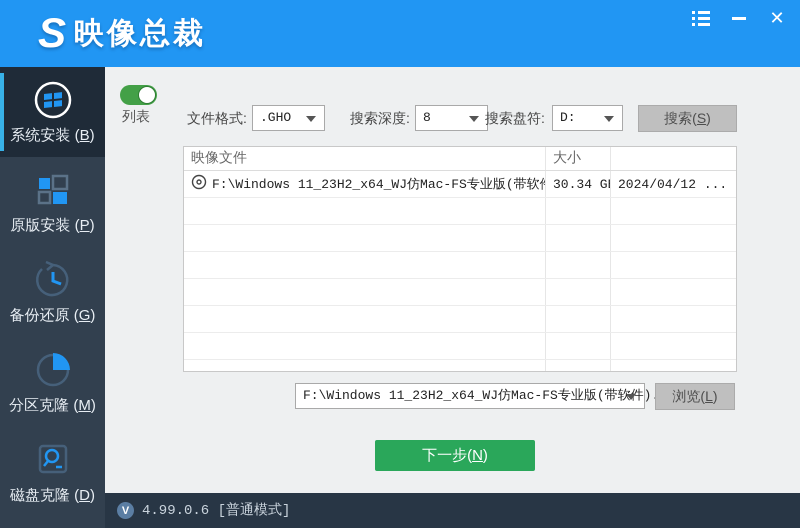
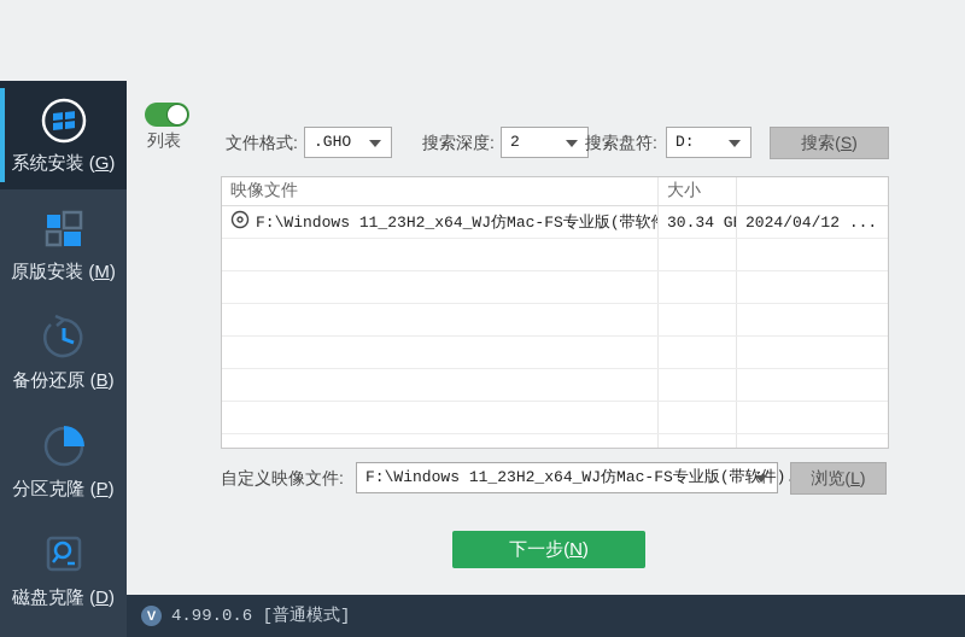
- S
- 映像总裁
- ✕
- 系统安装 (B)
+ 系统安装 (G)
- 原版安装 (P)
+ 原版安装 (M)
- 备份还原 (G)
+ 备份还原 (B)
- 分区克隆 (M)
+ 分区克隆 (P)
  磁盘克隆 (D)
  列表
  文件格式:
  .GHO
  搜索深度:
- 8
+ 2
  搜索盘符:
  D:
  搜索(S)
  映像文件
  大小
  F:\Windows 11_23H2_x64_WJ仿Mac-FS专业版(带软
  30.34 G
  2024/04/12 ...
+ 自定义映像文件:
  F:\Windows 11_23H2_x64_WJ仿Mac-FS专业版(带软件)
  浏览(L)
  下一步(N)
  V
  4.99.0.6 [普通模式]
